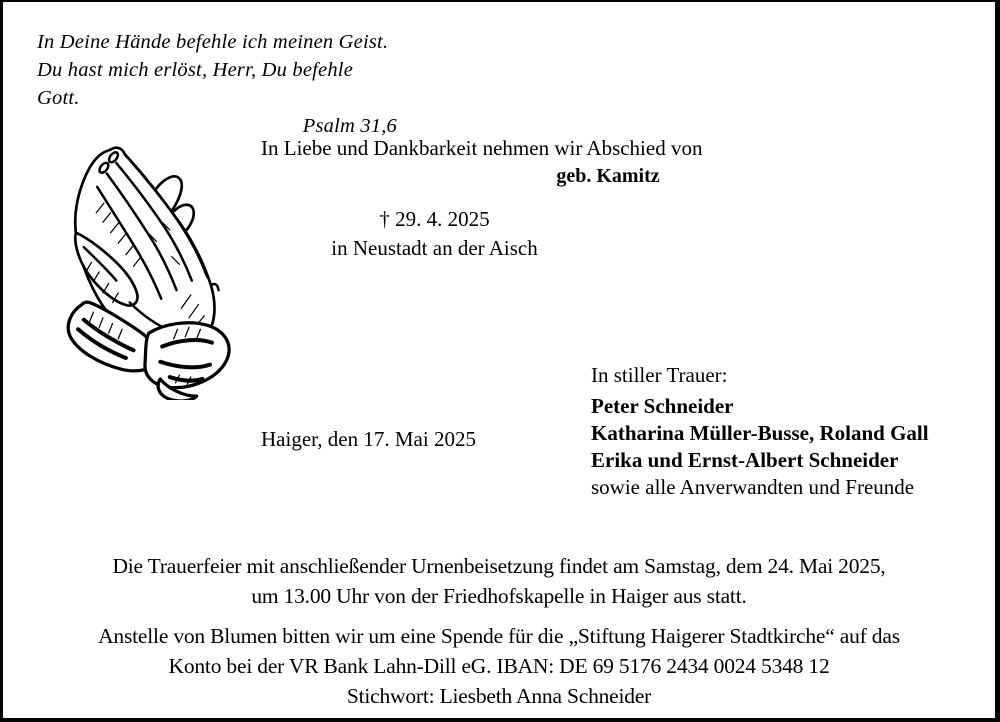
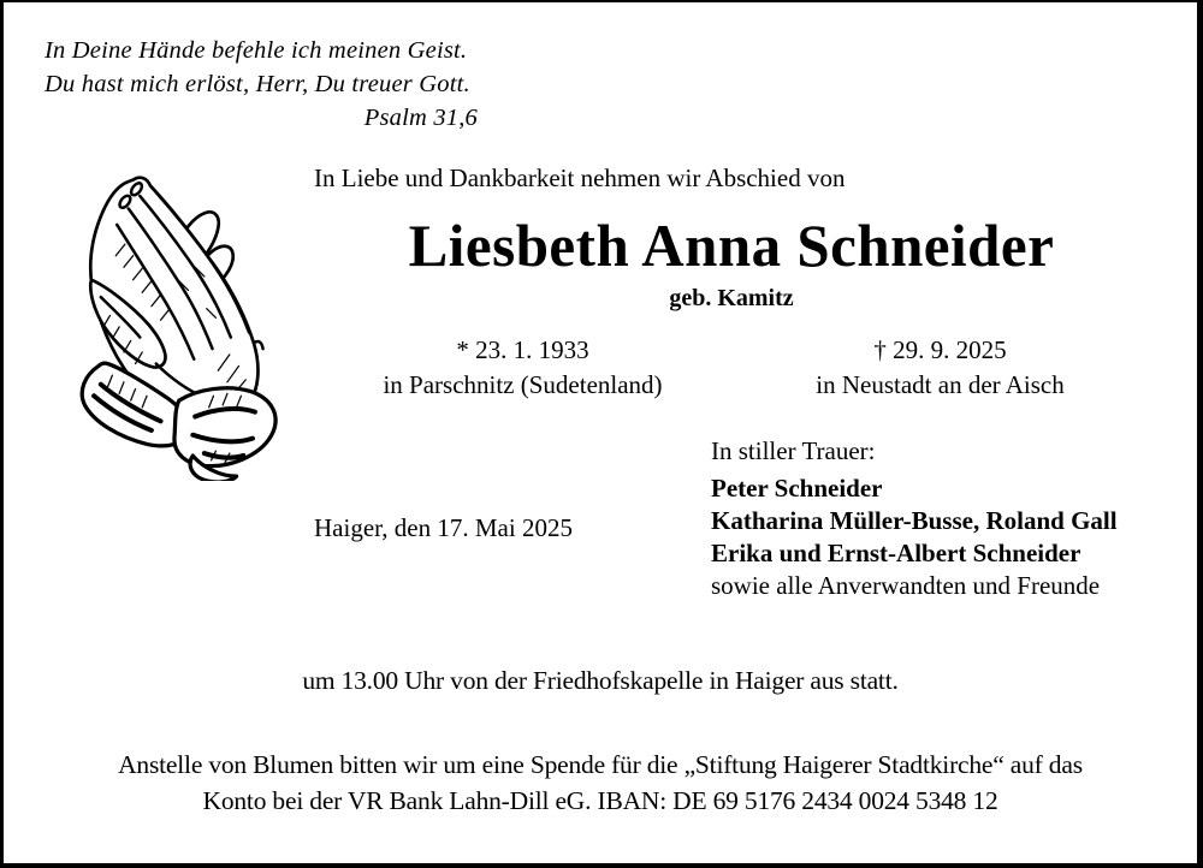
  In Deine Hände befehle ich meinen Geist.
- Du hast mich erlöst, Herr, Du befehle Gott.
+ Du hast mich erlöst, Herr, Du treuer Gott.
  Psalm 31,6
  In Liebe und Dankbarkeit nehmen wir Abschied von
+ Liesbeth Anna Schneider
  geb. Kamitz
+ * 23. 1. 1933
+ in Parschnitz (Sudetenland)
- † 29. 4. 2025
+ † 29. 9. 2025
  in Neustadt an der Aisch
  In stiller Trauer:
  Peter Schneider
  Katharina Müller-Busse, Roland Gall
  Erika und Ernst-Albert Schneider
  sowie alle Anverwandten und Freunde
  Haiger, den 17. Mai 2025
- Die Trauerfeier mit anschließender Urnenbeisetzung findet am Samstag, dem 24. Mai 2025,
  um 13.00 Uhr von der Friedhofskapelle in Haiger aus statt.
  Anstelle von Blumen bitten wir um eine Spende für die „Stiftung Haigerer Stadtkirche“ auf das
  Konto bei der VR Bank Lahn-Dill eG. IBAN: DE 69 5176 2434 0024 5348 12
- Stichwort: Liesbeth Anna Schneider
